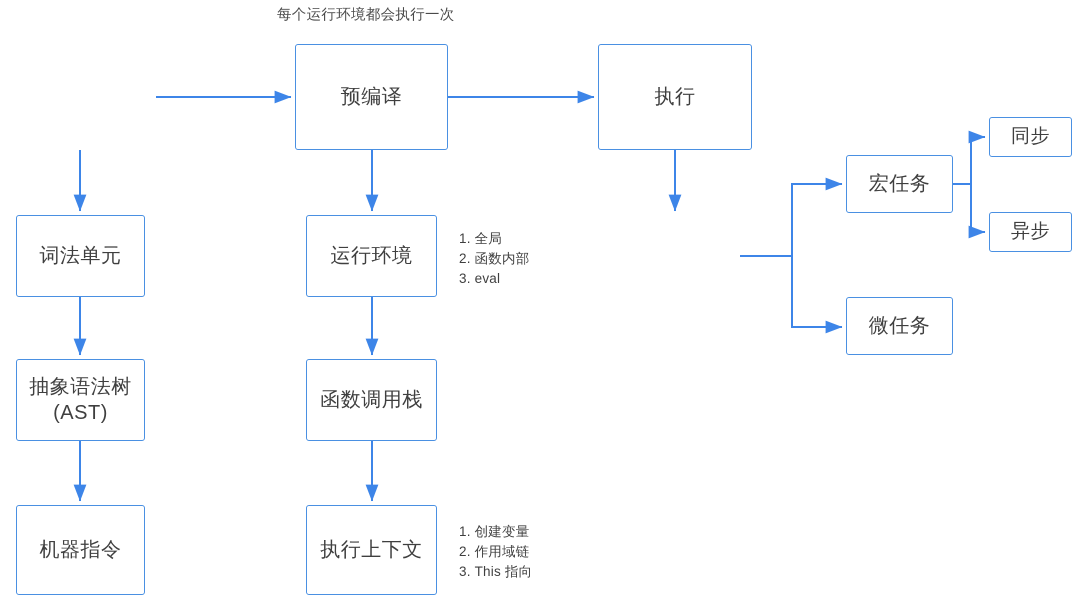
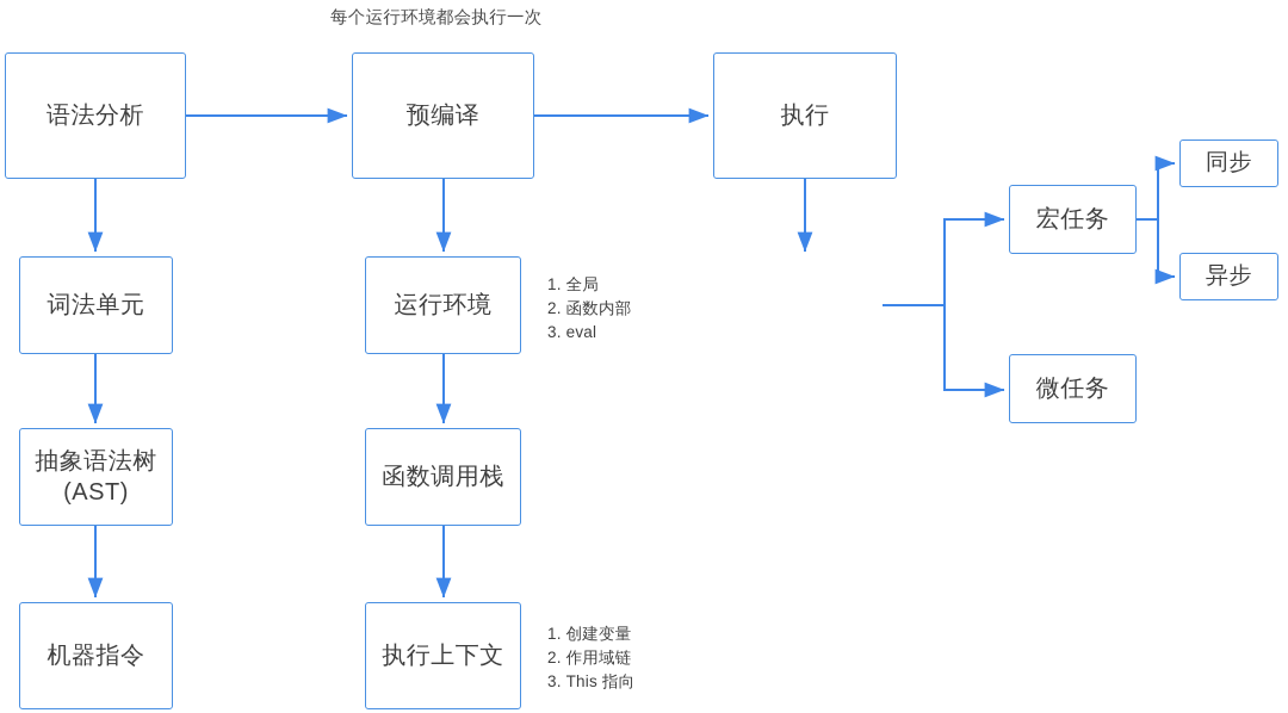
  每个运行环境都会执行一次
+ 语法分析
  词法单元
  抽象语法树
  (AST)
  机器指令
  预编译
  运行环境
  函数调用栈
  执行上下文
  执行
  宏任务
  微任务
  同步
  异步
  1. 全局
  2. 函数内部
  3. eval
  1. 创建变量
  2. 作用域链
  3. This 指向
